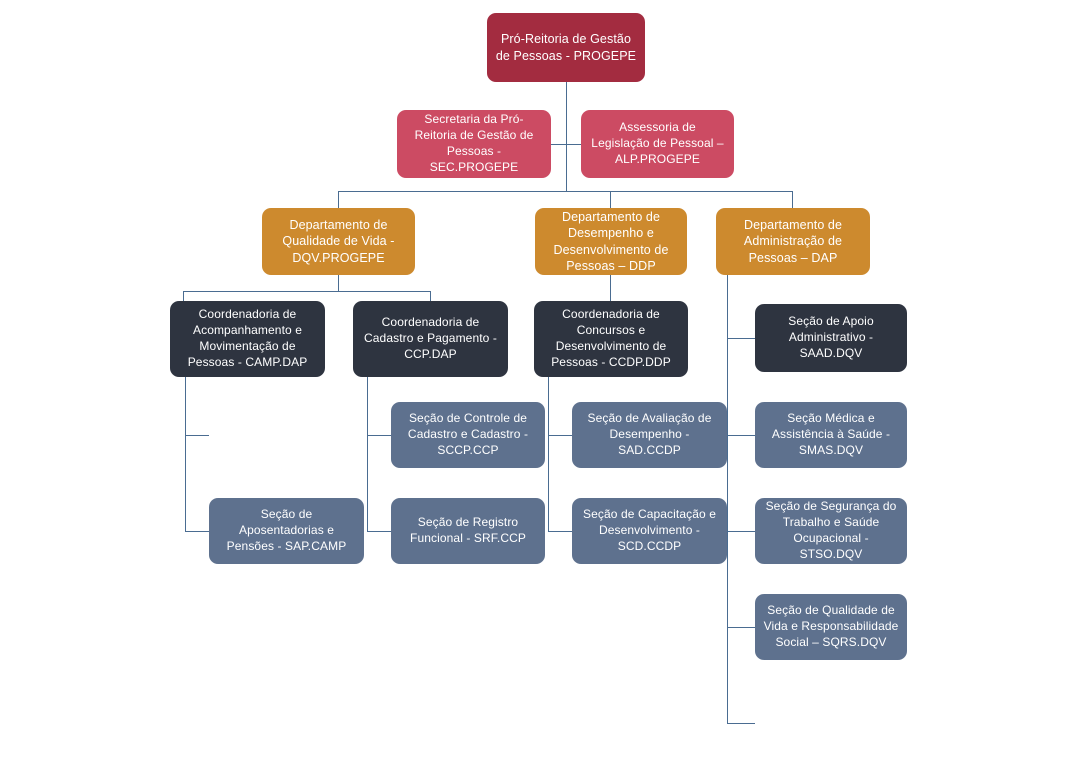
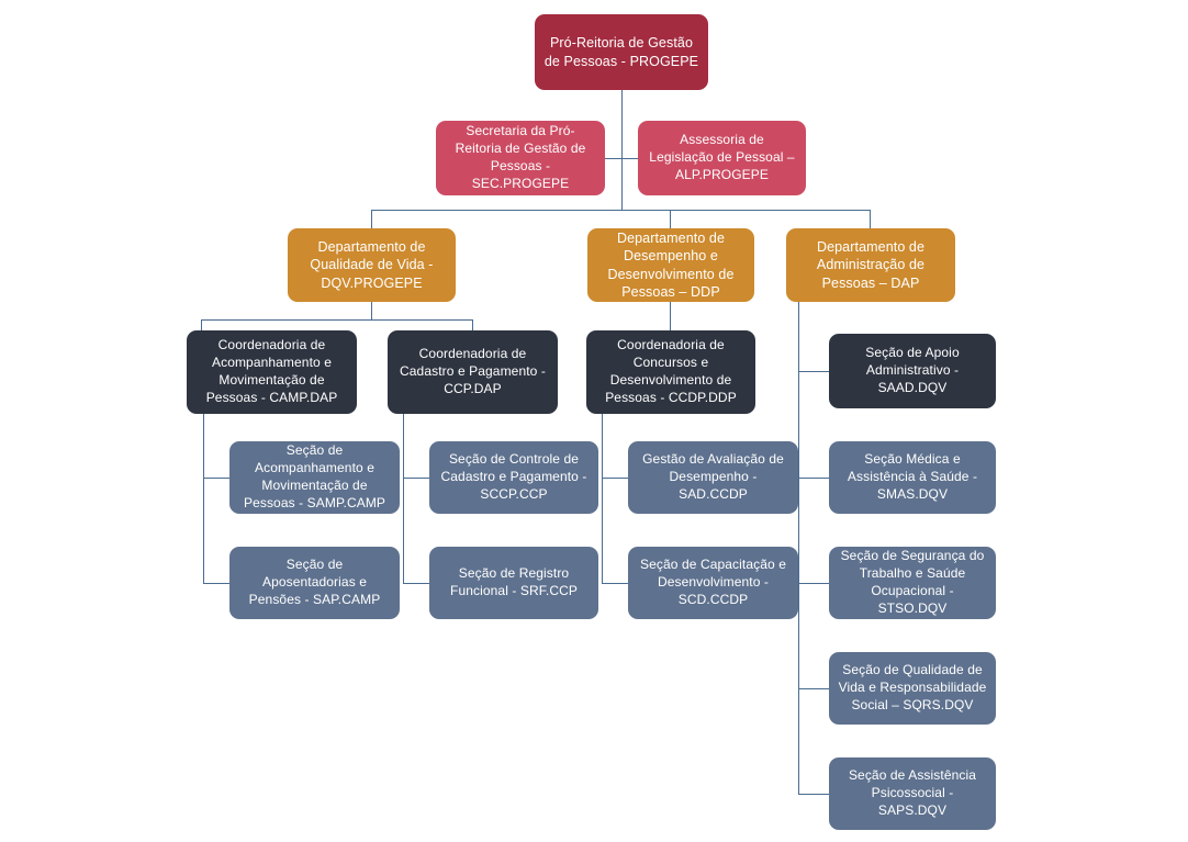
  Pró-Reitoria de Gestão de Pessoas - PROGEPE
  Secretaria da Pró-Reitoria de Gestão de Pessoas - SEC.PROGEPE
  Assessoria de Legislação de Pessoal – ALP.PROGEPE
  Departamento de Qualidade de Vida - DQV.PROGEPE
  Departamento de Desempenho e Desenvolvimento de Pessoas – DDP
  Departamento de Administração de Pessoas – DAP
  Coordenadoria de Acompanhamento e Movimentação de Pessoas - CAMP.DAP
  Coordenadoria de Cadastro e Pagamento - CCP.DAP
  Coordenadoria de Concursos e Desenvolvimento de Pessoas - CCDP.DDP
  Seção de Apoio Administrativo - SAAD.DQV
+ Seção de Acompanhamento e Movimentação de Pessoas - SAMP.CAMP
  Seção de Aposentadorias e Pensões - SAP.CAMP
- Seção de Controle de Cadastro e Cadastro - SCCP.CCP
+ Seção de Controle de Cadastro e Pagamento - SCCP.CCP
  Seção de Registro Funcional - SRF.CCP
- Seção de Avaliação de Desempenho - SAD.CCDP
+ Gestão de Avaliação de Desempenho - SAD.CCDP
  Seção de Capacitação e Desenvolvimento - SCD.CCDP
  Seção Médica e Assistência à Saúde - SMAS.DQV
  Seção de Segurança do Trabalho e Saúde Ocupacional - STSO.DQV
  Seção de Qualidade de Vida e Responsabilidade Social – SQRS.DQV
+ Seção de Assistência Psicossocial - SAPS.DQV
